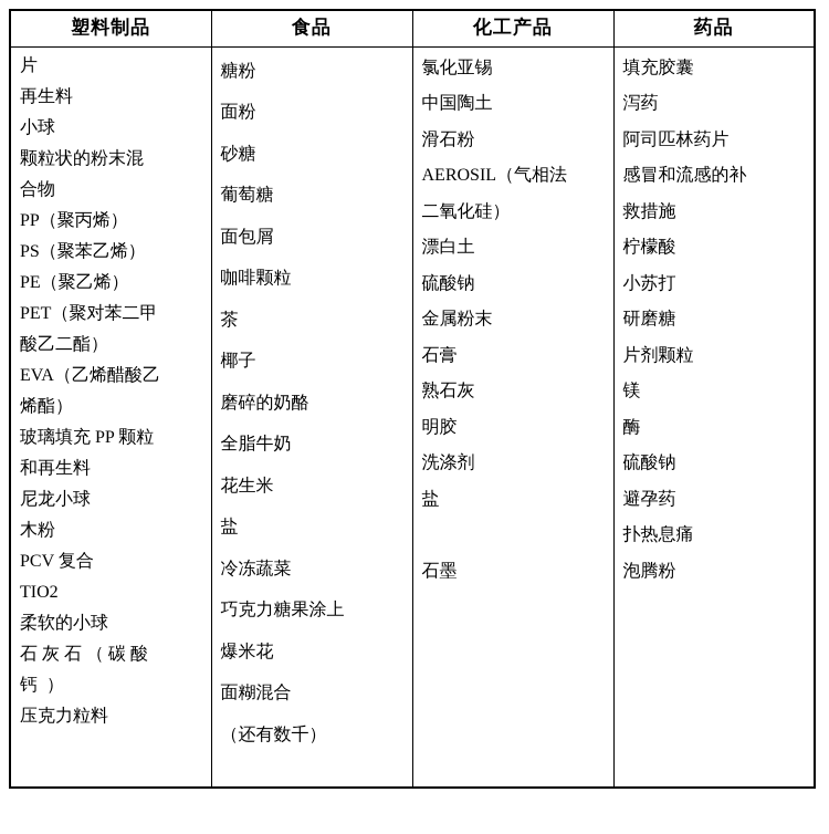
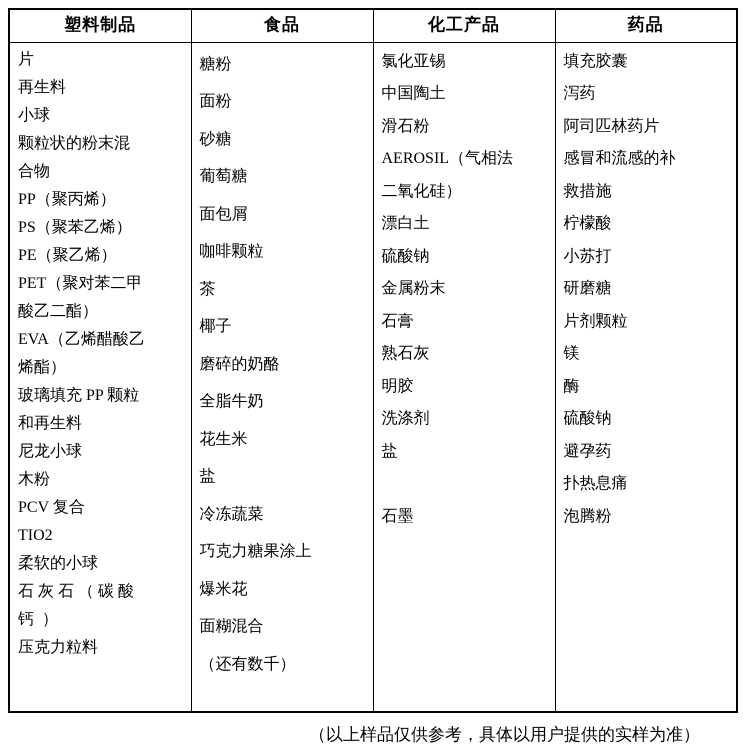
  塑料制品	食品	化工产品	药品
  片再生料小球颗粒状的粉末混 合物PP（聚丙烯）PS（聚苯乙烯）PE（聚乙烯）PET（聚对苯二甲 酸乙二酯）EVA（乙烯醋酸乙 烯酯）玻璃填充 PP 颗粒 和再生料尼龙小球木粉PCV 复合TIO2柔软的小球石 灰 石 （ 碳 酸 钙 ）压克力粒料	糖粉面粉砂糖葡萄糖面包屑咖啡颗粒茶椰子磨碎的奶酪全脂牛奶花生米盐冷冻蔬菜巧克力糖果涂上爆米花面糊混合（还有数千）	氯化亚锡中国陶土滑石粉AEROSIL（气相法 二氧化硅）漂白土硫酸钠金属粉末石膏熟石灰明胶洗涤剂盐 石墨	填充胶囊泻药阿司匹林药片感冒和流感的补 救措施柠檬酸小苏打研磨糖片剂颗粒镁酶硫酸钠避孕药扑热息痛泡腾粉
+ （以上样品仅供参考，具体以用户提供的实样为准）
